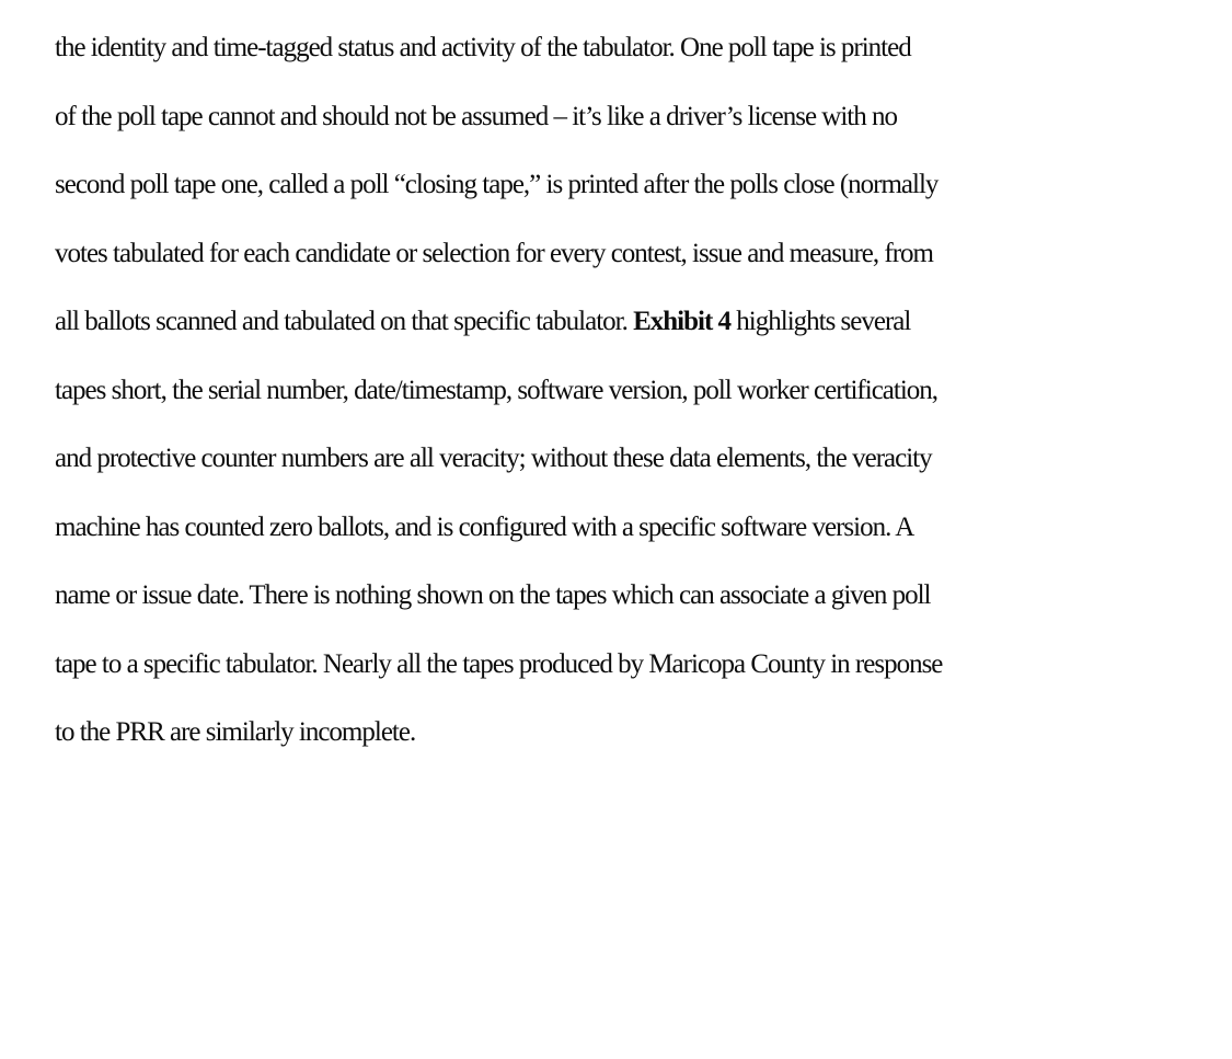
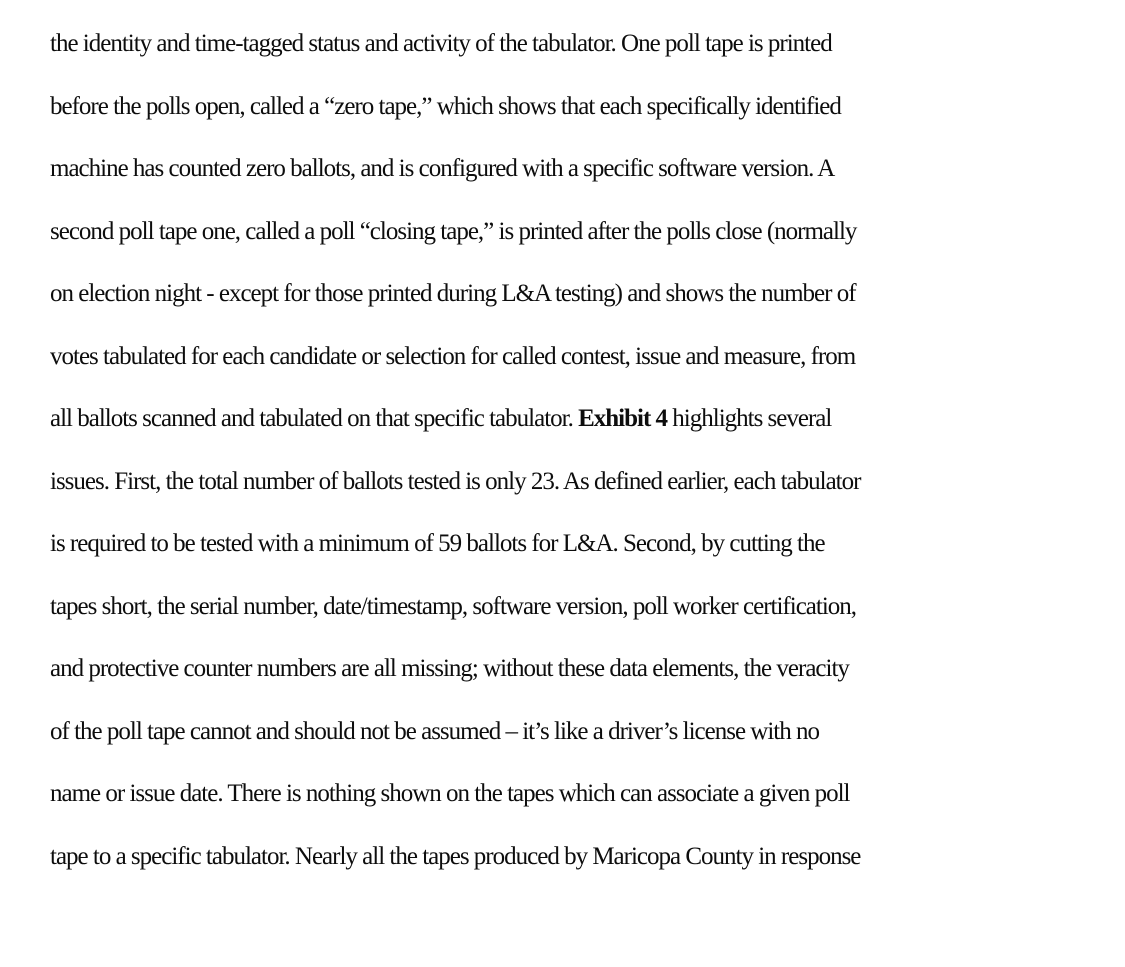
  the identity and time-tagged status and activity of the tabulator. One poll tape is printed
+ before the polls open, called a “zero tape,” which shows that each specifically identified
- of the poll tape cannot and should not be assumed – it’s like a driver’s license with no
+ machine has counted zero ballots, and is configured with a specific software version. A
  second poll tape one, called a poll “closing tape,” is printed after the polls close (normally
+ on election night - except for those printed during L&A testing) and shows the number of
- votes tabulated for each candidate or selection for every contest, issue and measure, from
+ votes tabulated for each candidate or selection for called contest, issue and measure, from
  all ballots scanned and tabulated on that specific tabulator. Exhibit 4 highlights several
+ issues. First, the total number of ballots tested is only 23. As defined earlier, each tabulator
+ is required to be tested with a minimum of 59 ballots for L&A. Second, by cutting the
  tapes short, the serial number, date/timestamp, software version, poll worker certification,
- and protective counter numbers are all veracity; without these data elements, the veracity
+ and protective counter numbers are all missing; without these data elements, the veracity
- machine has counted zero ballots, and is configured with a specific software version. A
+ of the poll tape cannot and should not be assumed – it’s like a driver’s license with no
  name or issue date. There is nothing shown on the tapes which can associate a given poll
  tape to a specific tabulator. Nearly all the tapes produced by Maricopa County in response
- to the PRR are similarly incomplete.
